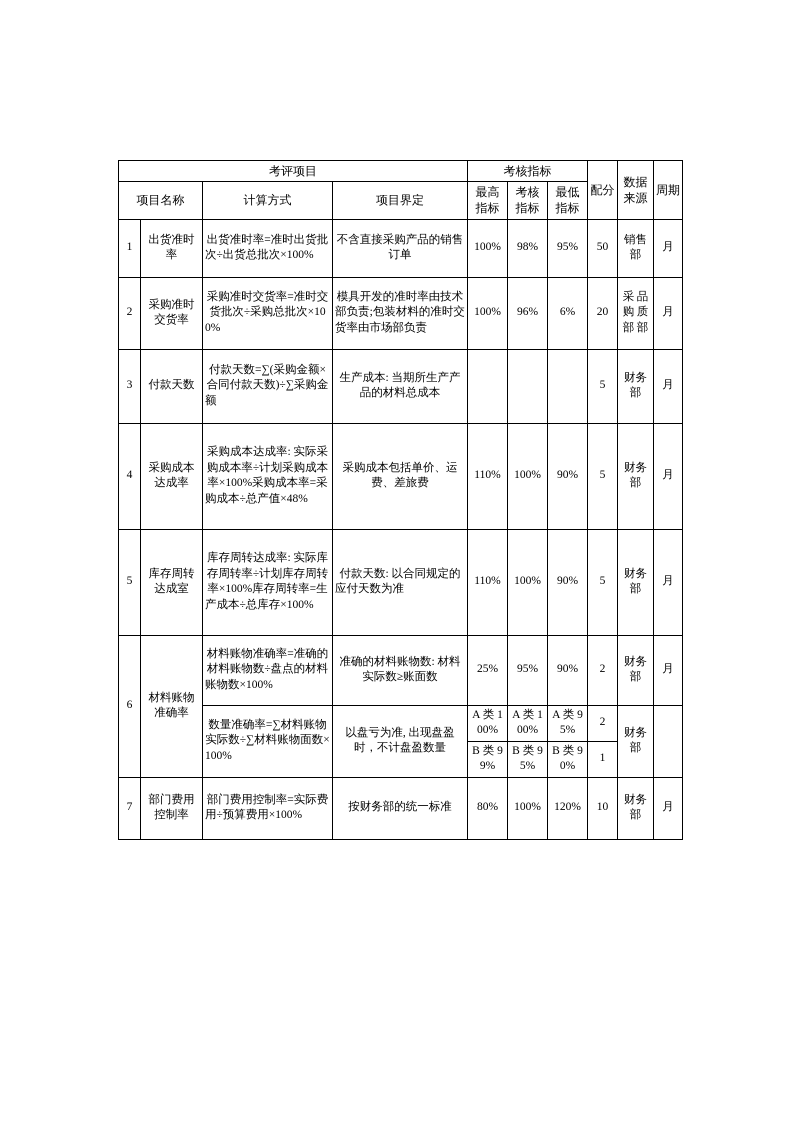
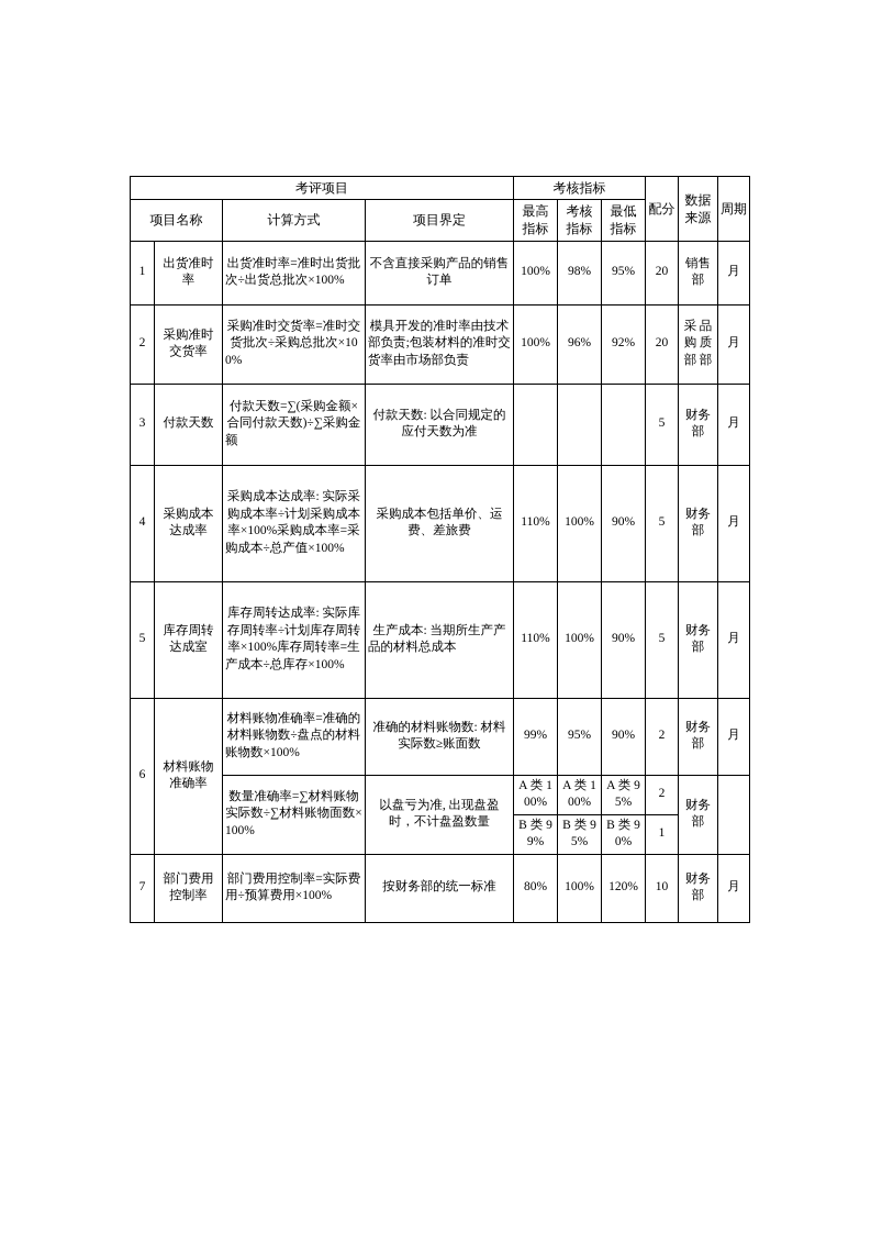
  考评项目	考核指标	配分	数据来源	周期
  项目名称	计算方式	项目界定	最高指标	考核指标	最低指标
- 1	出货准时率	出货准时率=准时出货批次÷出货总批次×100%	不含直接采购产品的销售订单	100%	98%	95%	50	销售部	月
+ 1	出货准时率	出货准时率=准时出货批次÷出货总批次×100%	不含直接采购产品的销售订单	100%	98%	95%	20	销售部	月
- 2	采购准时交货率	采购准时交货率=准时交货批次÷采购总批次×100%	模具开发的准时率由技术部负责;包装材料的准时交货率由市场部负责	100%	96%	6%	20	采购部 品质部	月
+ 2	采购准时交货率	采购准时交货率=准时交货批次÷采购总批次×100%	模具开发的准时率由技术部负责;包装材料的准时交货率由市场部负责	100%	96%	92%	20	采购部 品质部	月
- 3	付款天数	付款天数=∑(采购金额×合同付款天数)÷∑采购金额	生产成本: 当期所生产产品的材料总成本				5	财务部	月
+ 3	付款天数	付款天数=∑(采购金额×合同付款天数)÷∑采购金额	付款天数: 以合同规定的应付天数为准				5	财务部	月
- 4	采购成本达成率	采购成本达成率: 实际采购成本率÷计划采购成本率×100%采购成本率=采购成本÷总产值×48%	采购成本包括单价、运费、差旅费	110%	100%	90%	5	财务部	月
+ 4	采购成本达成率	采购成本达成率: 实际采购成本率÷计划采购成本率×100%采购成本率=采购成本÷总产值×100%	采购成本包括单价、运费、差旅费	110%	100%	90%	5	财务部	月
- 5	库存周转达成室	库存周转达成率: 实际库存周转率÷计划库存周转率×100%库存周转率=生产成本÷总库存×100%	付款天数: 以合同规定的应付天数为准	110%	100%	90%	5	财务部	月
+ 5	库存周转达成室	库存周转达成率: 实际库存周转率÷计划库存周转率×100%库存周转率=生产成本÷总库存×100%	生产成本: 当期所生产产品的材料总成本	110%	100%	90%	5	财务部	月
- 6	材料账物准确率	材料账物准确率=准确的材料账物数÷盘点的材料账物数×100%	准确的材料账物数: 材料实际数≥账面数	25%	95%	90%	2	财务部	月
+ 6	材料账物准确率	材料账物准确率=准确的材料账物数÷盘点的材料账物数×100%	准确的材料账物数: 材料实际数≥账面数	99%	95%	90%	2	财务部	月
  数量准确率=∑材料账物实际数÷∑材料账物面数×100%	以盘亏为准, 出现盘盈时，不计盘盈数量	A 类 100%	A 类 100%	A 类 95%	2	财务部
  B 类 99%	B 类 95%	B 类 90%	1
  7	部门费用控制率	部门费用控制率=实际费用÷预算费用×100%	按财务部的统一标准	80%	100%	120%	10	财务部	月
